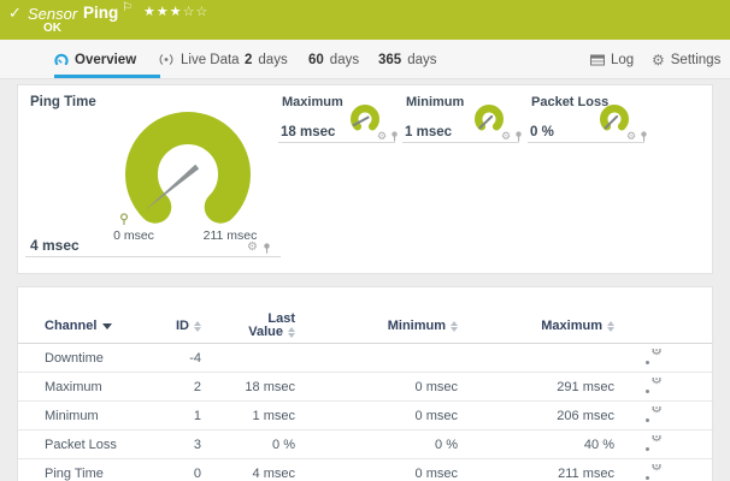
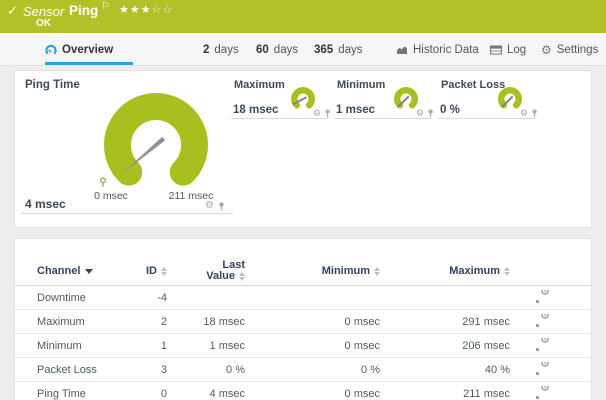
  ✓
  Sensor
  Ping
  ⚐
  ★★★☆☆
  OK
  Overview
- Live Data
  2
  days
  60
  days
  365
  days
+ Historic Data
  Log
  ⚙
  Settings
  Ping Time
  0 msec
  211 msec
  4 msec
  ⚙
  Maximum
  18 msec
  ⚙
  Minimum
  1 msec
  ⚙
  Packet Loss
  0 %
  ⚙
  Channel
  ID
  Last
  Value
  Minimum
  Maximum
  Downtime
  -4
  ⚙
  Maximum
  2
  18 msec
  0 msec
  291 msec
  ⚙
  Minimum
  1
  1 msec
  0 msec
  206 msec
  ⚙
  Packet Loss
  3
  0 %
  0 %
  40 %
  ⚙
  Ping Time
  0
  4 msec
  0 msec
  211 msec
  ⚙
